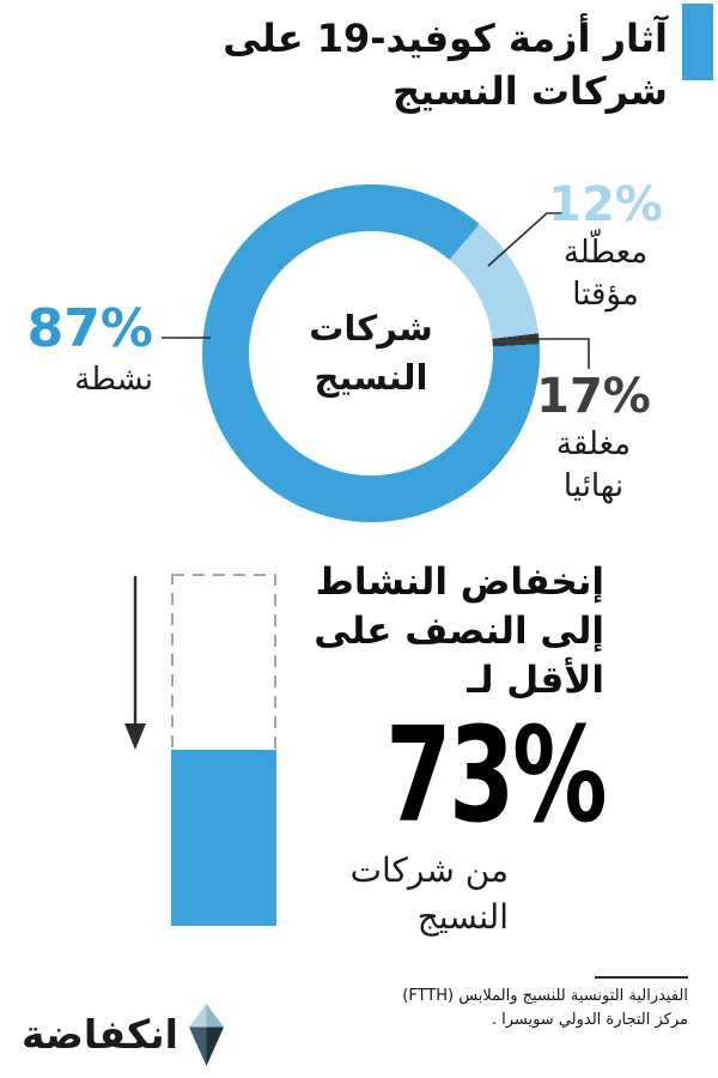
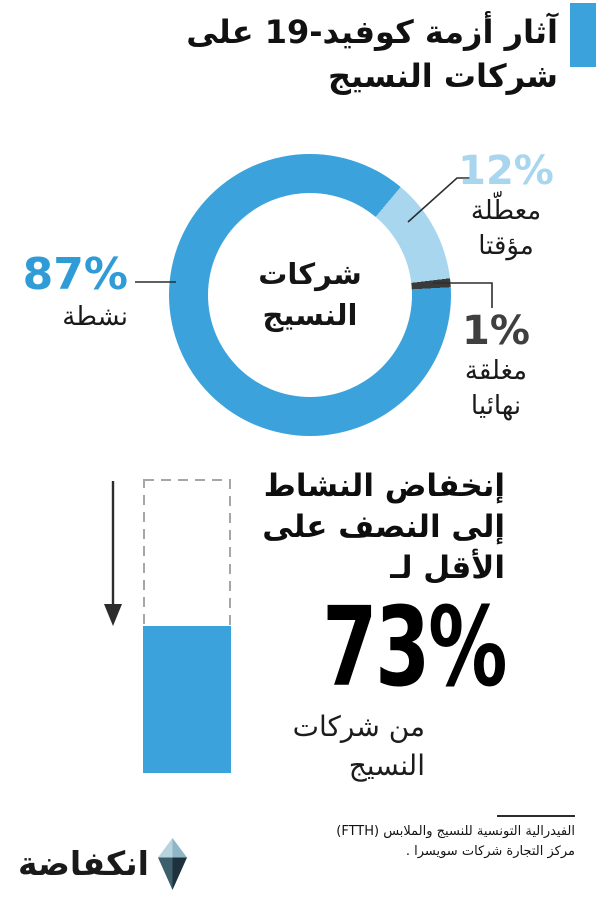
  آثار أزمة كوفيد-19 على
  شركات النسيج
  شركات
  النسيج
  87%
  نشطة
  12%
  معطّلة
  مؤقتا
- 17%
+ 1%
  مغلقة
  نهائيا
  إنخفاض النشاط
  إلى النصف على
  الأقل لـ
  73%
  من شركات
  النسيج
  الفيدرالية التونسية للنسيج والملابس (FTTH)
- مركز التجارة الدولي سويسرا .
+ مركز التجارة شركات سويسرا .
  انكفاضة
